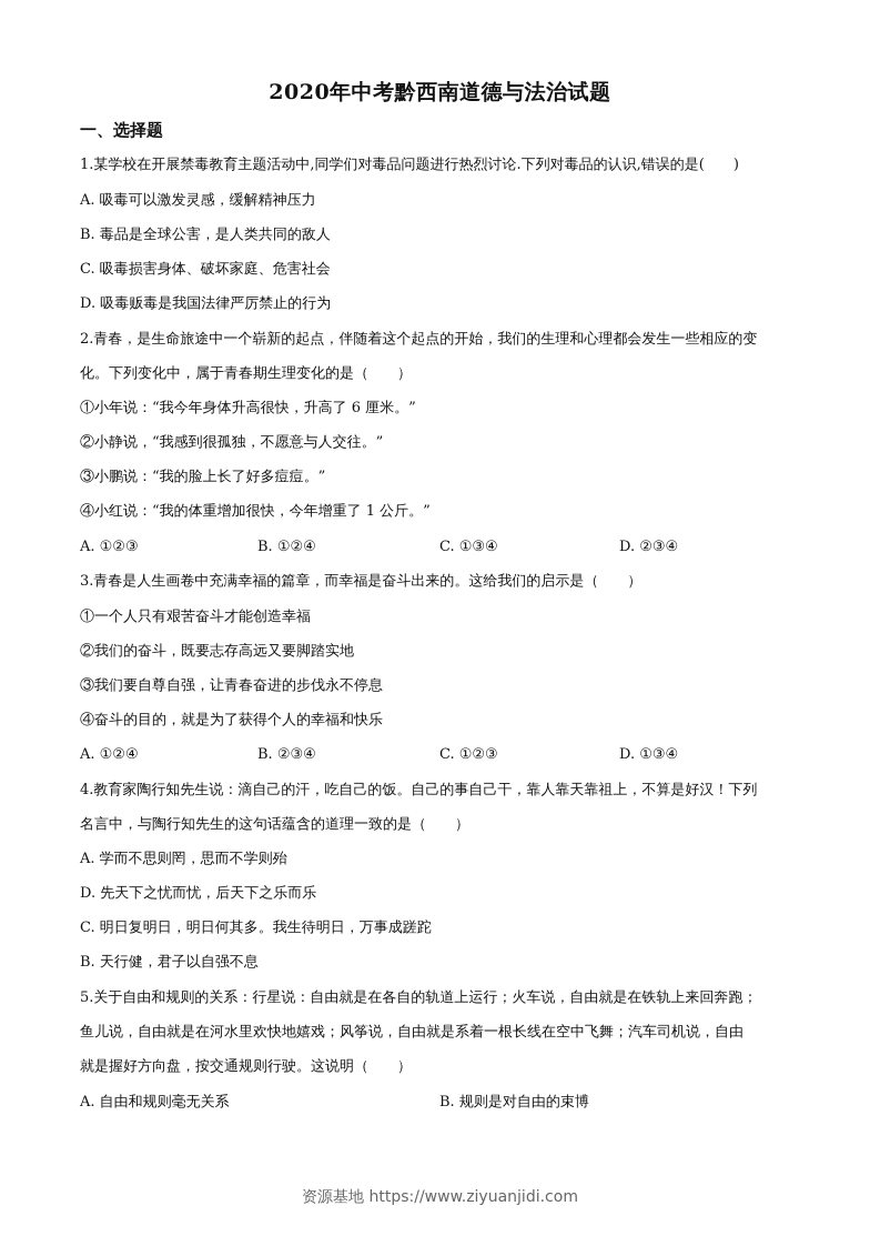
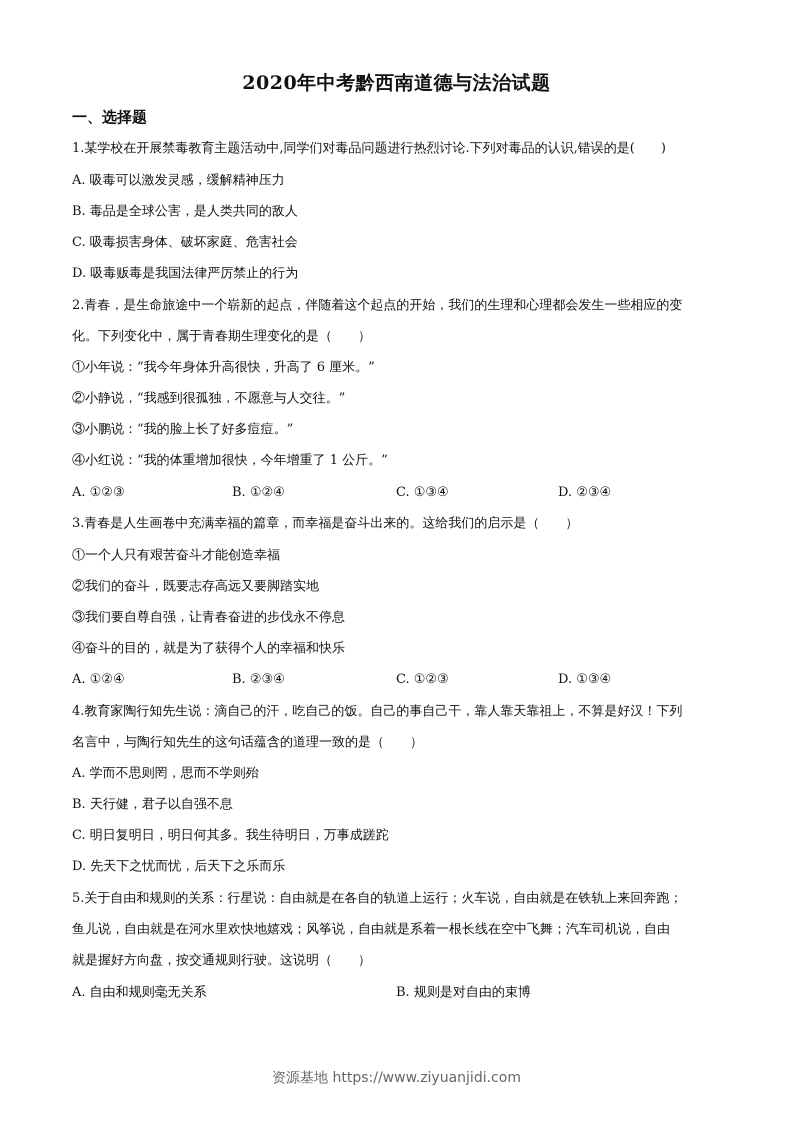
  2020年中考黔西南道德与法治试题
  一、选择题
  1.某学校在开展禁毒教育主题活动中,同学们对毒品问题进行热烈讨论.下列对毒品的认识,错误的是( )
  A. 吸毒可以激发灵感，缓解精神压力
  B. 毒品是全球公害，是人类共同的敌人
  C. 吸毒损害身体、破坏家庭、危害社会
  D. 吸毒贩毒是我国法律严厉禁止的行为
  2.青春，是生命旅途中一个崭新的起点，伴随着这个起点的开始，我们的生理和心理都会发生一些相应的变
  化。下列变化中，属于青春期生理变化的是（ ）
  ①小年说：“我今年身体升高很快，升高了 6 厘米。”
  ②小静说，“我感到很孤独，不愿意与人交往。”
  ③小鹏说：“我的脸上长了好多痘痘。”
  ④小红说：“我的体重增加很快，今年增重了 1 公斤。”
  A. ①②③
  B. ①②④
  C. ①③④
  D. ②③④
  3.青春是人生画卷中充满幸福的篇章，而幸福是奋斗出来的。这给我们的启示是（ ）
  ①一个人只有艰苦奋斗才能创造幸福
  ②我们的奋斗，既要志存高远又要脚踏实地
  ③我们要自尊自强，让青春奋进的步伐永不停息
  ④奋斗的目的，就是为了获得个人的幸福和快乐
  A. ①②④
  B. ②③④
  C. ①②③
  D. ①③④
  4.教育家陶行知先生说：滴自己的汗，吃自己的饭。自己的事自己干，靠人靠天靠祖上，不算是好汉！下列
  名言中，与陶行知先生的这句话蕴含的道理一致的是（ ）
  A. 学而不思则罔，思而不学则殆
- D. 先天下之忧而忧，后天下之乐而乐
+ B. 天行健，君子以自强不息
  C. 明日复明日，明日何其多。我生待明日，万事成蹉跎
- B. 天行健，君子以自强不息
+ D. 先天下之忧而忧，后天下之乐而乐
  5.关于自由和规则的关系：行星说：自由就是在各自的轨道上运行；火车说，自由就是在铁轨上来回奔跑；
  鱼儿说，自由就是在河水里欢快地嬉戏；风筝说，自由就是系着一根长线在空中飞舞；汽车司机说，自由
  就是握好方向盘，按交通规则行驶。这说明（ ）
  A. 自由和规则毫无关系
  B. 规则是对自由的束博
  资源基地 https://www.ziyuanjidi.com
